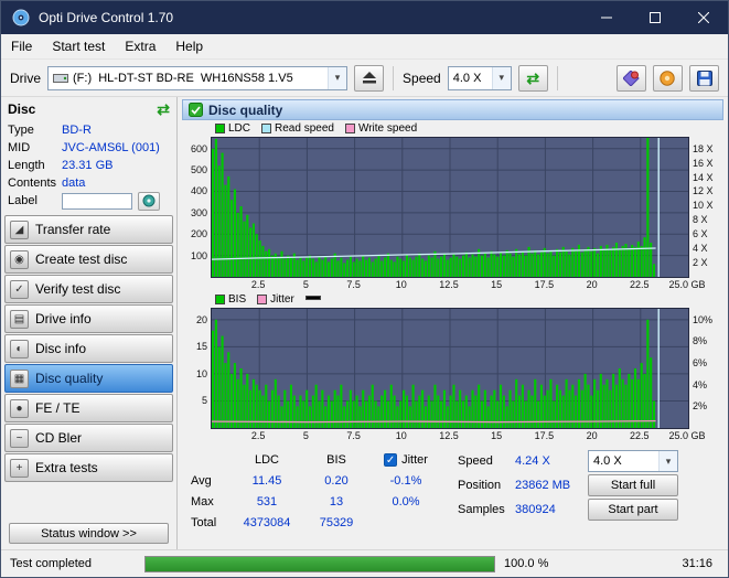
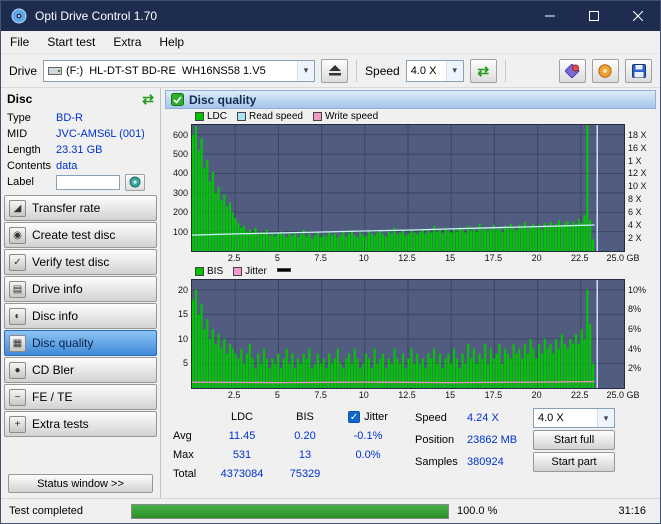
  Opti Drive Control 1.70
  File
  Start test
  Extra
  Help
  Drive
  (F:) HL-DT-ST BD-RE WH16NS58 1.V5
  ▾
  Speed
  4.0 X
  ▾
  ⇄
  Disc
  ⇄
  Type
  BD-R
  MID
  JVC-AMS6L (001)
  Length
  23.31 GB
  Contents
  data
  Label
  ◢
  Transfer rate
  ◉
  Create test disc
  ✓
  Verify test disc
  ▤
  Drive info
  ◐
  Disc info
  ▦
  Disc quality
  ●
- FE / TE
+ CD Bler
  ~
- CD Bler
+ FE / TE
  +
  Extra tests
  Status window >>
  Disc quality
  LDC
  Read speed
  Write speed
  600
  500
  400
  300
  200
  100
  18 X
  16 X
- 14 X
+ 1 X
  12 X
  10 X
  8 X
  6 X
  4 X
  2 X
  2.5
  5
  7.5
  10
  12.5
  15
  17.5
  20
  22.5
  25.0 GB
  BIS
  Jitter
  20
  15
  10
  5
  10%
  8%
  6%
  4%
  2%
  2.5
  5
  7.5
  10
  12.5
  15
  17.5
  20
  22.5
  25.0 GB
  LDC
  BIS
  ✓
  Jitter
  Avg
  11.45
  0.20
  -0.1%
  Max
  531
  13
  0.0%
  Total
  4373084
  75329
  Speed
  4.24 X
  4.0 X
  ▾
  Position
  23862 MB
  Start full
  Samples
  380924
  Start part
  Test completed
  100.0 %
  31:16
